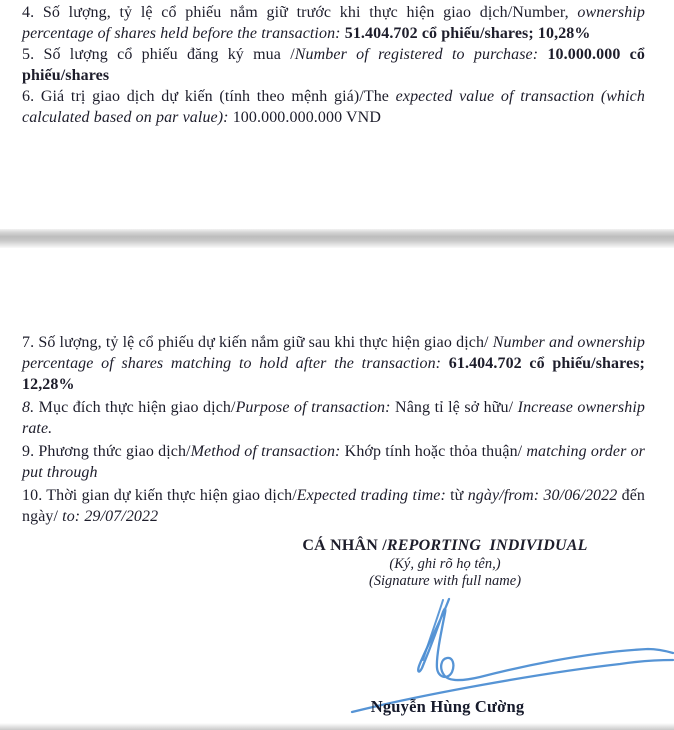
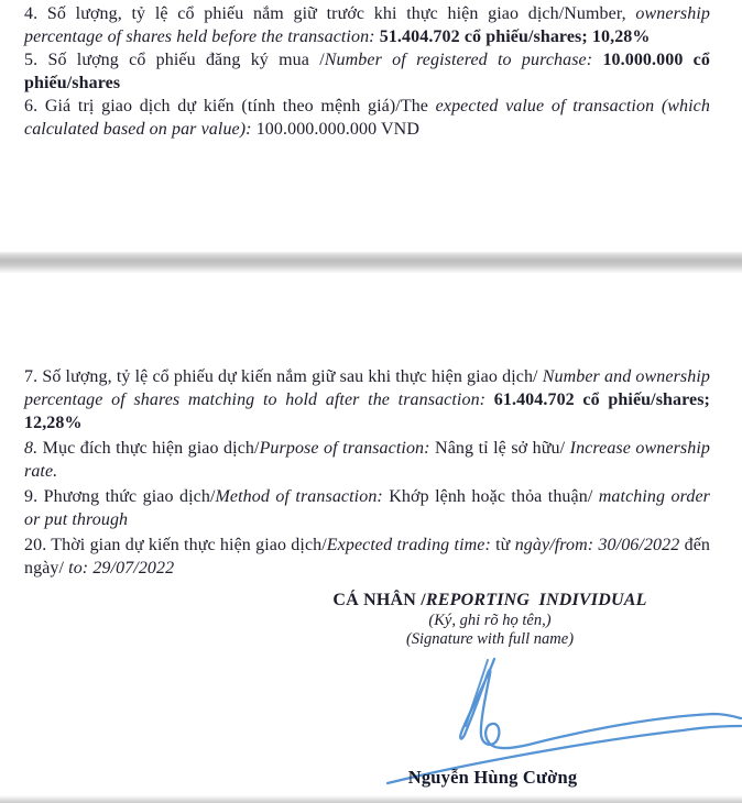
  4. Số lượng, tỷ lệ cổ phiếu nắm giữ trước khi thực hiện giao dịch/Number, ownership percentage of shares held before the transaction: 51.404.702 cổ phiếu/shares; 10,28%
  5. Số lượng cổ phiếu đăng ký mua /Number of registered to purchase: 10.000.000 cổ phiếu/shares
  6. Giá trị giao dịch dự kiến (tính theo mệnh giá)/The expected value of transaction (which calculated based on par value): 100.000.000.000 VND
  7. Số lượng, tỷ lệ cổ phiếu dự kiến nắm giữ sau khi thực hiện giao dịch/ Number and ownership percentage of shares matching to hold after the transaction: 61.404.702 cổ phiếu/shares; 12,28%
  8. Mục đích thực hiện giao dịch/Purpose of transaction: Nâng tỉ lệ sở hữu/ Increase ownership rate.
- 9. Phương thức giao dịch/Method of transaction: Khớp tính hoặc thỏa thuận/ matching order or put through
+ 9. Phương thức giao dịch/Method of transaction: Khớp lệnh hoặc thỏa thuận/ matching order or put through
- 10. Thời gian dự kiến thực hiện giao dịch/Expected trading time: từ ngày/from: 30/06/2022 đến ngày/ to: 29/07/2022
+ 20. Thời gian dự kiến thực hiện giao dịch/Expected trading time: từ ngày/from: 30/06/2022 đến ngày/ to: 29/07/2022
  CÁ NHÂN /REPORTING INDIVIDUAL
  (Ký, ghi rõ họ tên,)
  (Signature with full name)
  Nguyễn Hùng Cường
